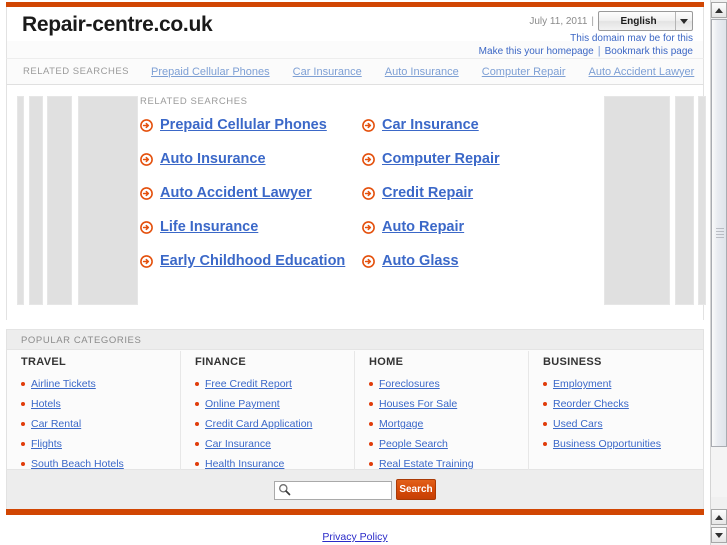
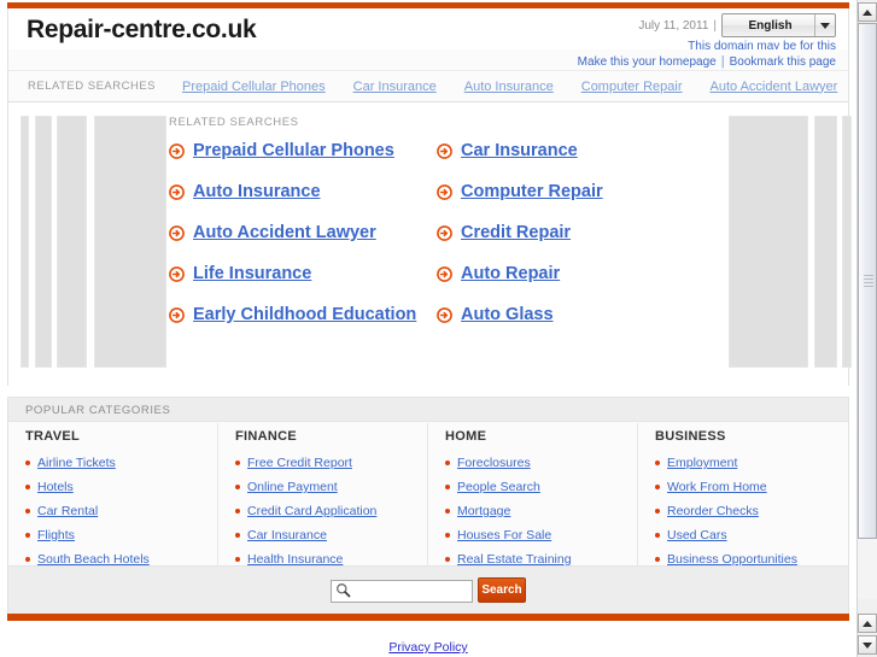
  Repair-centre.co.uk
  July 11, 2011
  |
  English
  This domain may be for this
  Make this your homepage | Bookmark this page
  RELATED SEARCHES
  Prepaid Cellular Phones
  Car Insurance
  Auto Insurance
  Computer Repair
  Auto Accident Lawyer
  RELATED SEARCHES
  Prepaid Cellular Phones
  Car Insurance
  Auto Insurance
  Computer Repair
  Auto Accident Lawyer
  Credit Repair
  Life Insurance
  Auto Repair
  Early Childhood Education
  Auto Glass
  POPULAR CATEGORIES
  TRAVEL
  Airline Tickets
  Hotels
  Car Rental
  Flights
  South Beach Hotels
  FINANCE
  Free Credit Report
  Online Payment
  Credit Card Application
  Car Insurance
  Health Insurance
  HOME
  Foreclosures
- Houses For Sale
+ People Search
  Mortgage
- People Search
+ Houses For Sale
  Real Estate Training
  BUSINESS
  Employment
+ Work From Home
  Reorder Checks
  Used Cars
  Business Opportunities
  Search
  Privacy Policy
